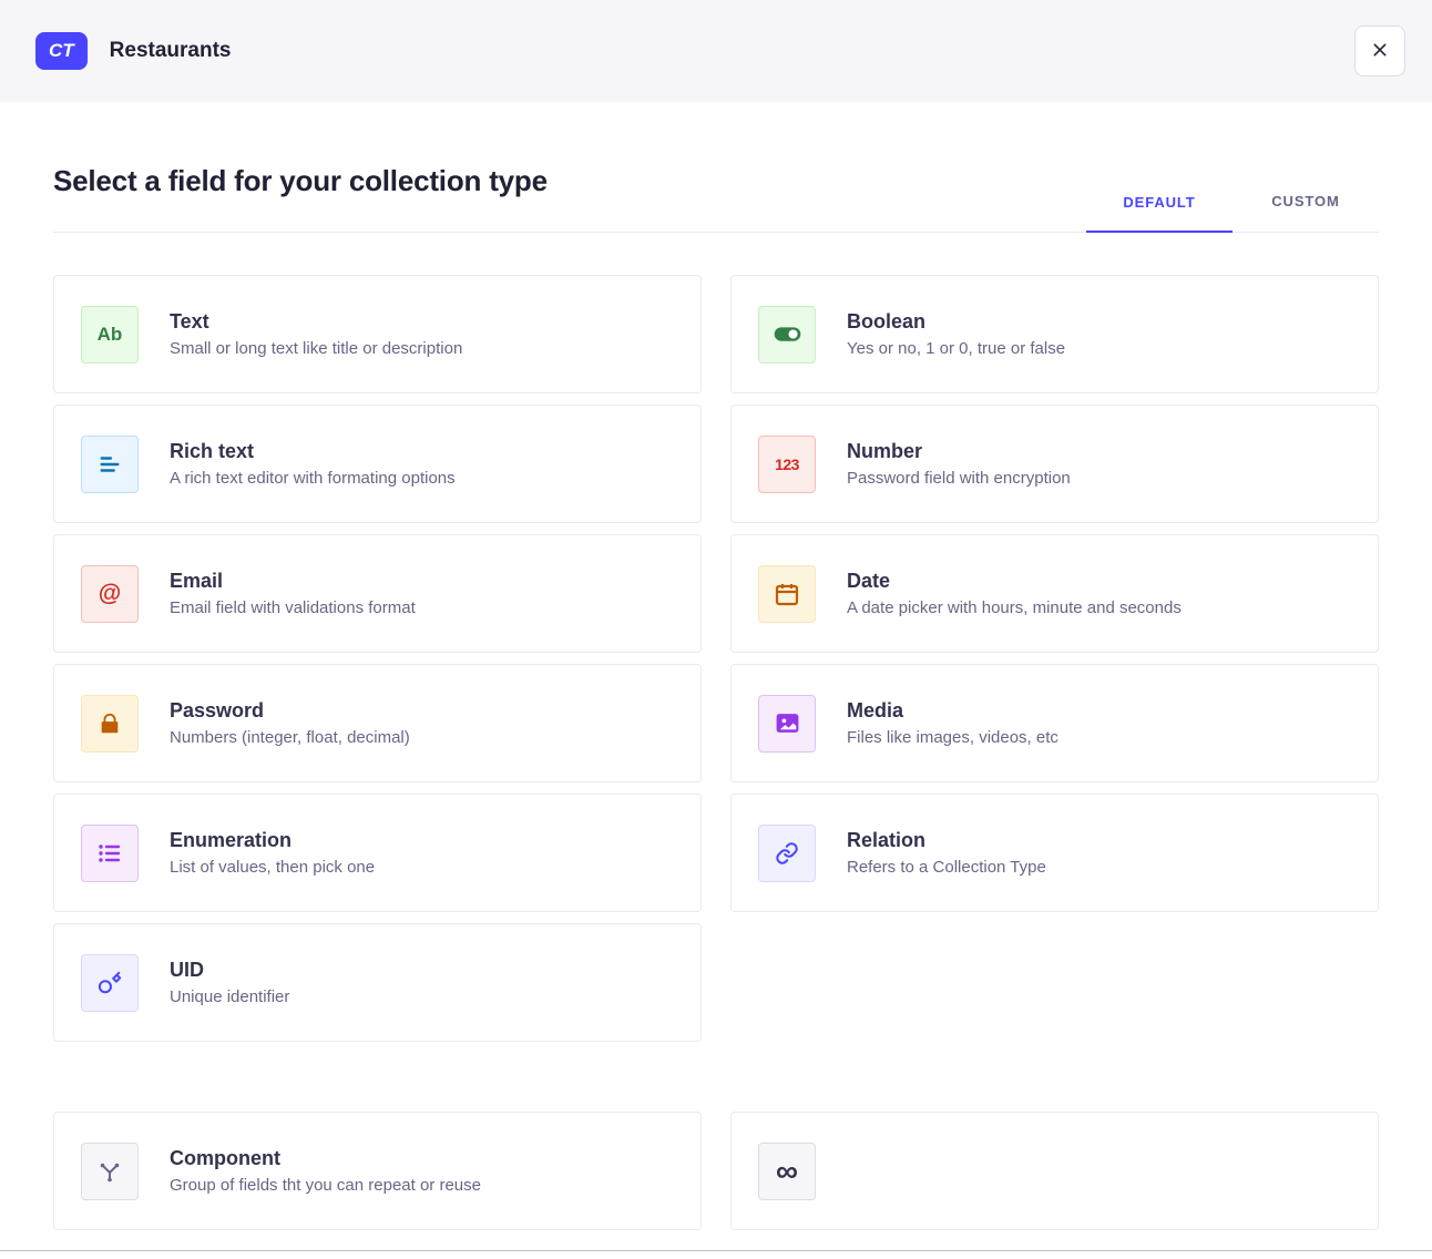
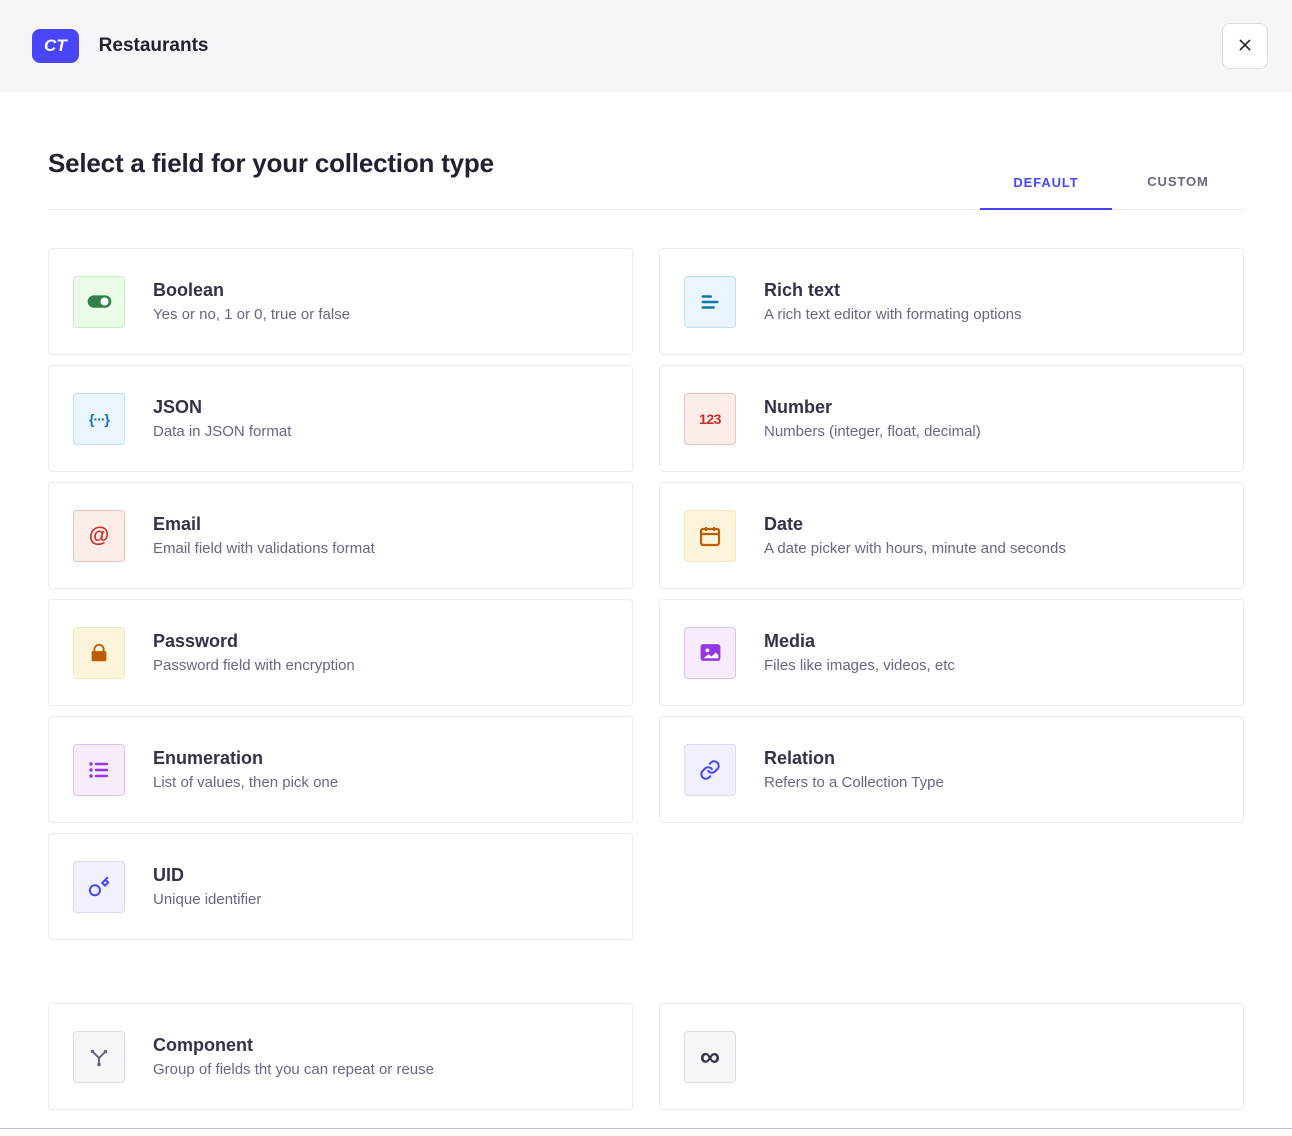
  CT
  Restaurants
  Select a field for your collection type
  DEFAULT
  CUSTOM
- Ab
- Text
- Small or long text like title or description
  Boolean
  Yes or no, 1 or 0, true or false
  Rich text
  A rich text editor with formating options
+ {···}
+ JSON
+ Data in JSON format
  123
  Number
- Password field with encryption
+ Numbers (integer, float, decimal)
  @
  Email
  Email field with validations format
  Date
  A date picker with hours, minute and seconds
  Password
- Numbers (integer, float, decimal)
+ Password field with encryption
  Media
  Files like images, videos, etc
  Enumeration
  List of values, then pick one
  Relation
  Refers to a Collection Type
  UID
  Unique identifier
  Component
  Group of fields tht you can repeat or reuse
  ∞
